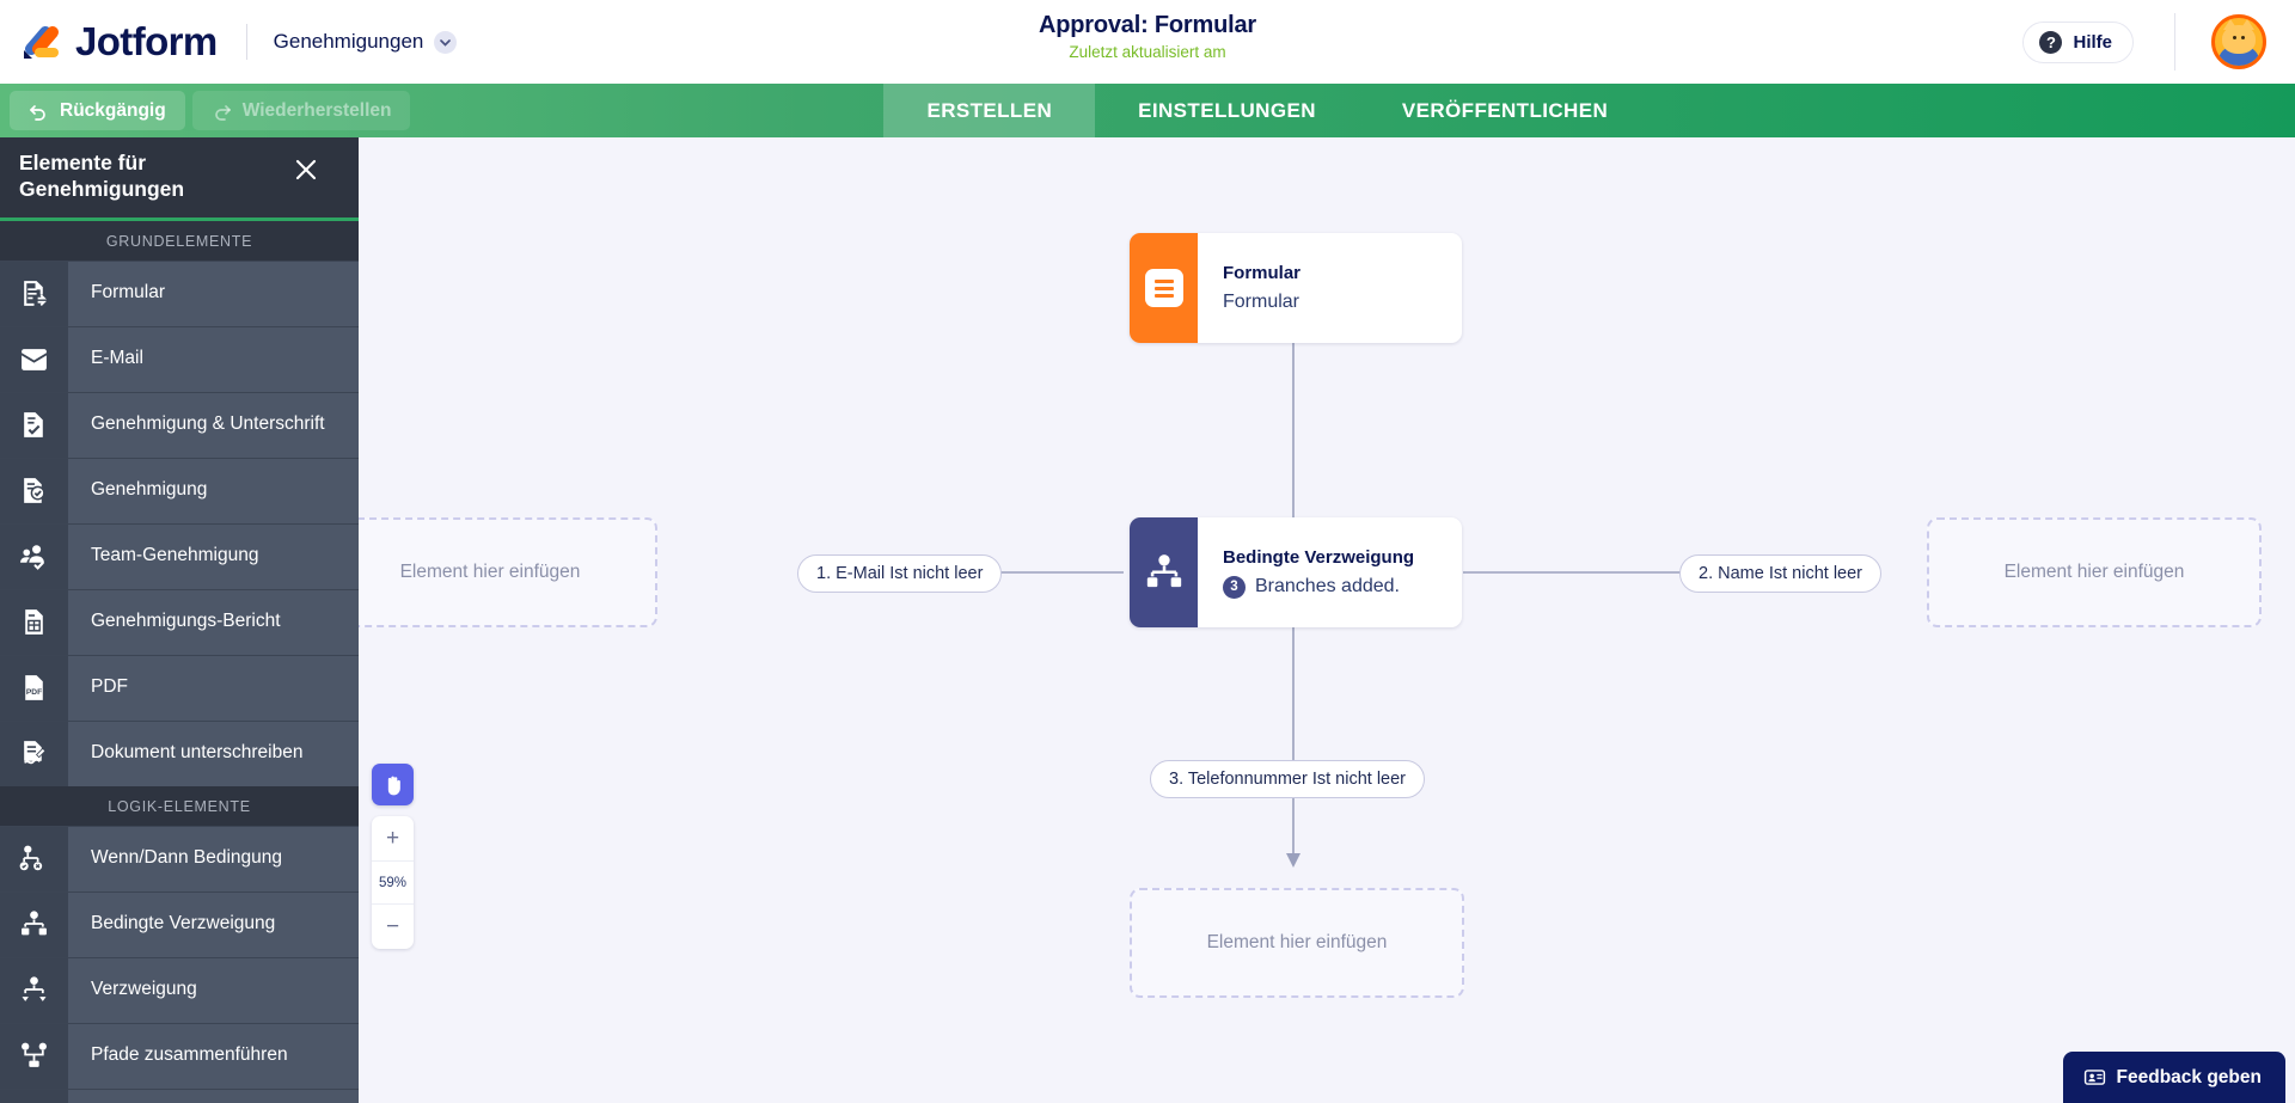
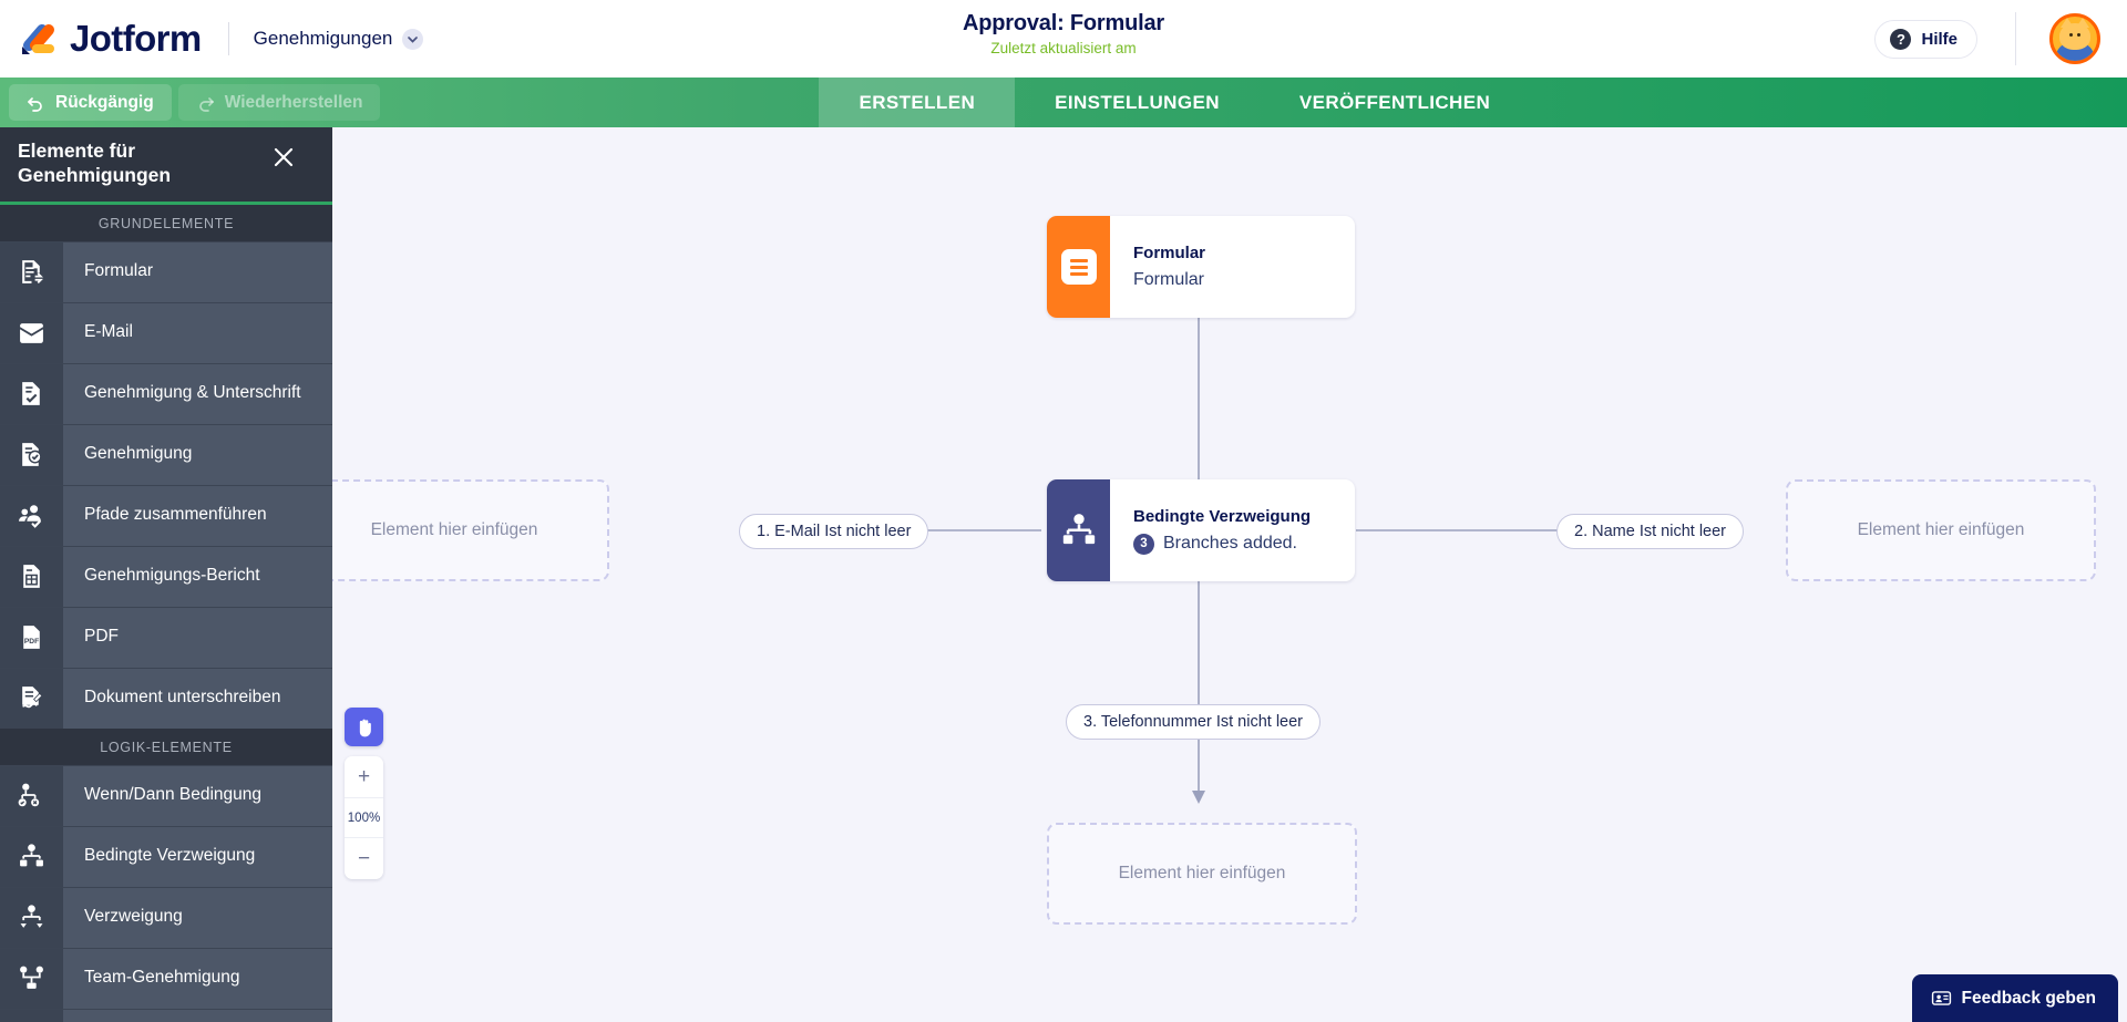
  Jotform
  Genehmigungen
  Approval: Formular
  Zuletzt aktualisiert am
  ?
  Hilfe
  Rückgängig
  Wiederherstellen
  ERSTELLEN
  EINSTELLUNGEN
  VERÖFFENTLICHEN
  Elemente für Genehmigungen
  GRUNDELEMENTE
  Formular
  E-Mail
  Genehmigung & Unterschrift
  Genehmigung
- Team-Genehmigung
+ Pfade zusammenführen
  Genehmigungs-Bericht
  PDF
  Dokument unterschreiben
  LOGIK-ELEMENTE
  Wenn/Dann Bedingung
  Bedingte Verzweigung
  Verzweigung
- Pfade zusammenführen
+ Team-Genehmigung
  Formular
  Formular
  Bedingte Verzweigung
  3
  Branches added.
  Element hier einfügen
  Element hier einfügen
  Element hier einfügen
  1. E-Mail Ist nicht leer
  2. Name Ist nicht leer
  3. Telefonnummer Ist nicht leer
  +
- 59%
+ 100%
  −
  Feedback geben
